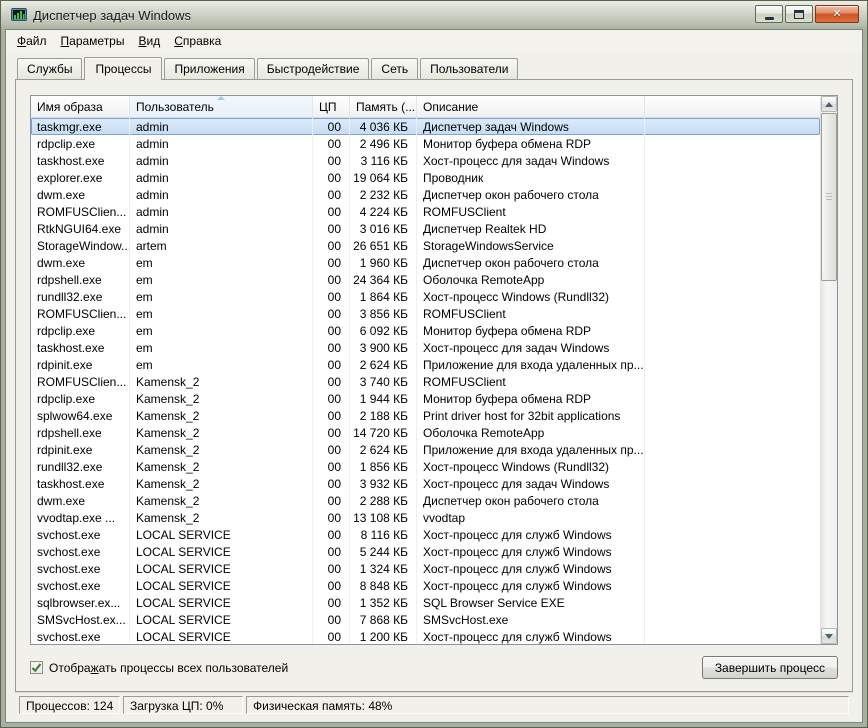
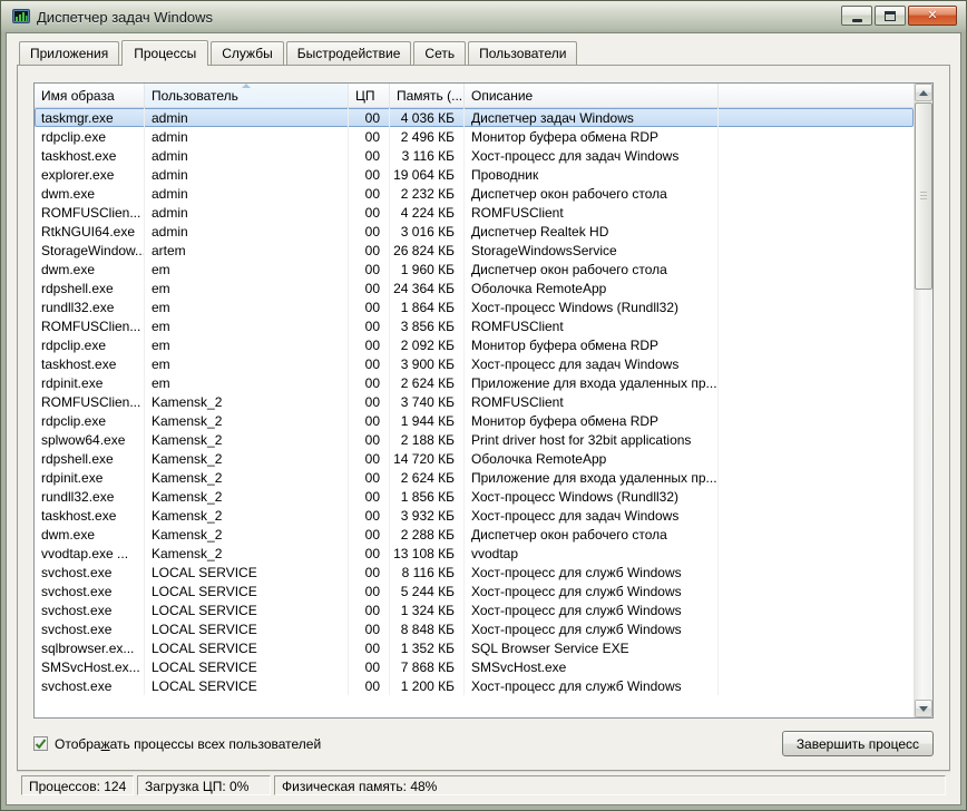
  Диспетчер задач Windows
  ✕
- Файл
- Параметры
- Вид
- Справка
- Службы
+ Приложения
  Процессы
- Приложения
+ Службы
  Быстродействие
  Сеть
  Пользователи
  Имя образа
  Пользователь
  ЦП
  Память (...
  Описание
  taskmgr.exe
  admin
  00
  4 036 КБ
  Диспетчер задач Windows
  rdpclip.exe
  admin
  00
  2 496 КБ
  Монитор буфера обмена RDP
  taskhost.exe
  admin
  00
  3 116 КБ
  Хост-процесс для задач Windows
  explorer.exe
  admin
  00
  19 064 КБ
  Проводник
  dwm.exe
  admin
  00
  2 232 КБ
  Диспетчер окон рабочего стола
  ROMFUSClien...
  admin
  00
  4 224 КБ
  ROMFUSClient
  RtkNGUI64.exe
  admin
  00
  3 016 КБ
  Диспетчер Realtek HD
  StorageWindow...
  artem
  00
- 26 651 КБ
+ 26 824 КБ
  StorageWindowsService
  dwm.exe
  em
  00
  1 960 КБ
  Диспетчер окон рабочего стола
  rdpshell.exe
  em
  00
  24 364 КБ
  Оболочка RemoteApp
  rundll32.exe
  em
  00
  1 864 КБ
  Хост-процесс Windows (Rundll32)
  ROMFUSClien...
  em
  00
  3 856 КБ
  ROMFUSClient
  rdpclip.exe
  em
  00
- 6 092 КБ
+ 2 092 КБ
  Монитор буфера обмена RDP
  taskhost.exe
  em
  00
  3 900 КБ
  Хост-процесс для задач Windows
  rdpinit.exe
  em
  00
  2 624 КБ
  Приложение для входа удаленных пр...
  ROMFUSClien...
  Kamensk_2
  00
  3 740 КБ
  ROMFUSClient
  rdpclip.exe
  Kamensk_2
  00
  1 944 КБ
  Монитор буфера обмена RDP
  splwow64.exe
  Kamensk_2
  00
  2 188 КБ
  Print driver host for 32bit applications
  rdpshell.exe
  Kamensk_2
  00
  14 720 КБ
  Оболочка RemoteApp
  rdpinit.exe
  Kamensk_2
  00
  2 624 КБ
  Приложение для входа удаленных пр...
  rundll32.exe
  Kamensk_2
  00
  1 856 КБ
  Хост-процесс Windows (Rundll32)
  taskhost.exe
  Kamensk_2
  00
  3 932 КБ
  Хост-процесс для задач Windows
  dwm.exe
  Kamensk_2
  00
  2 288 КБ
  Диспетчер окон рабочего стола
  vvodtap.exe ...
  Kamensk_2
  00
  13 108 КБ
  vvodtap
  svchost.exe
  LOCAL SERVICE
  00
  8 116 КБ
  Хост-процесс для служб Windows
  svchost.exe
  LOCAL SERVICE
  00
  5 244 КБ
  Хост-процесс для служб Windows
  svchost.exe
  LOCAL SERVICE
  00
  1 324 КБ
  Хост-процесс для служб Windows
  svchost.exe
  LOCAL SERVICE
  00
  8 848 КБ
  Хост-процесс для служб Windows
  sqlbrowser.ex...
  LOCAL SERVICE
  00
  1 352 КБ
  SQL Browser Service EXE
  SMSvcHost.ex...
  LOCAL SERVICE
  00
  7 868 КБ
  SMSvcHost.exe
  svchost.exe
  LOCAL SERVICE
  00
  1 200 КБ
  Хост-процесс для служб Windows
  Отображать процессы всех пользователей
  Завершить процесс
  Процессов: 124
  Загрузка ЦП: 0%
  Физическая память: 48%
